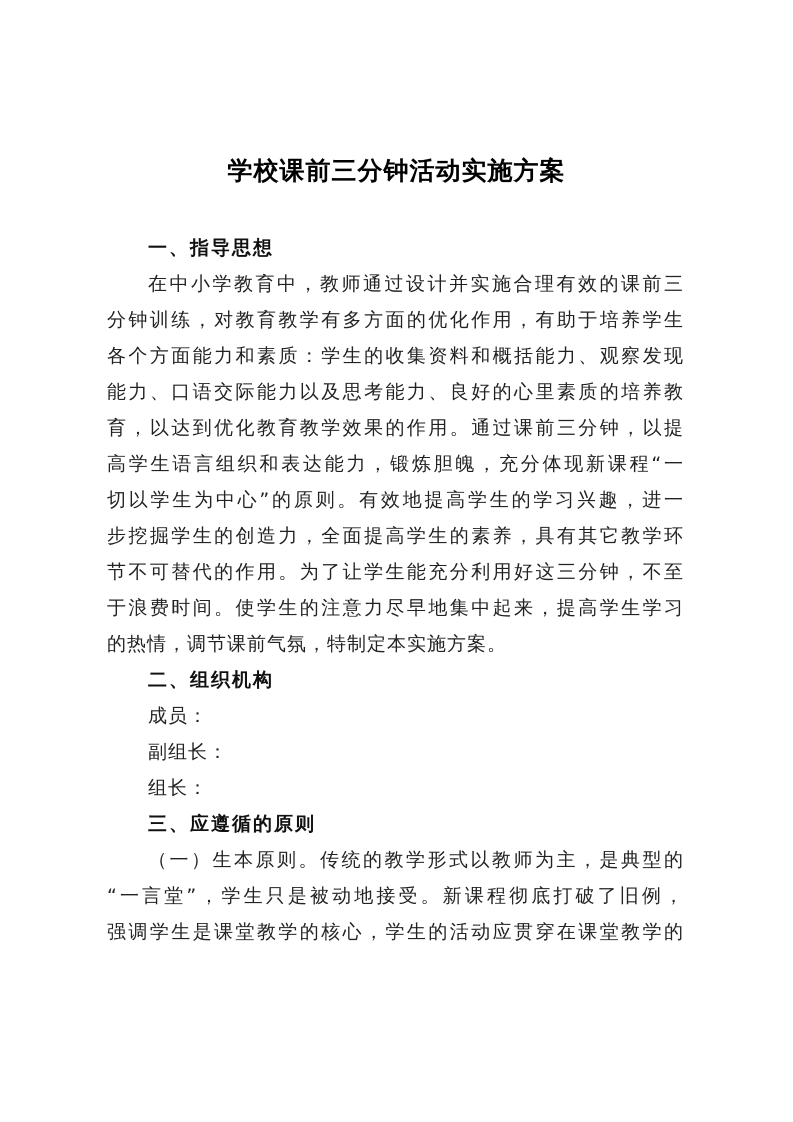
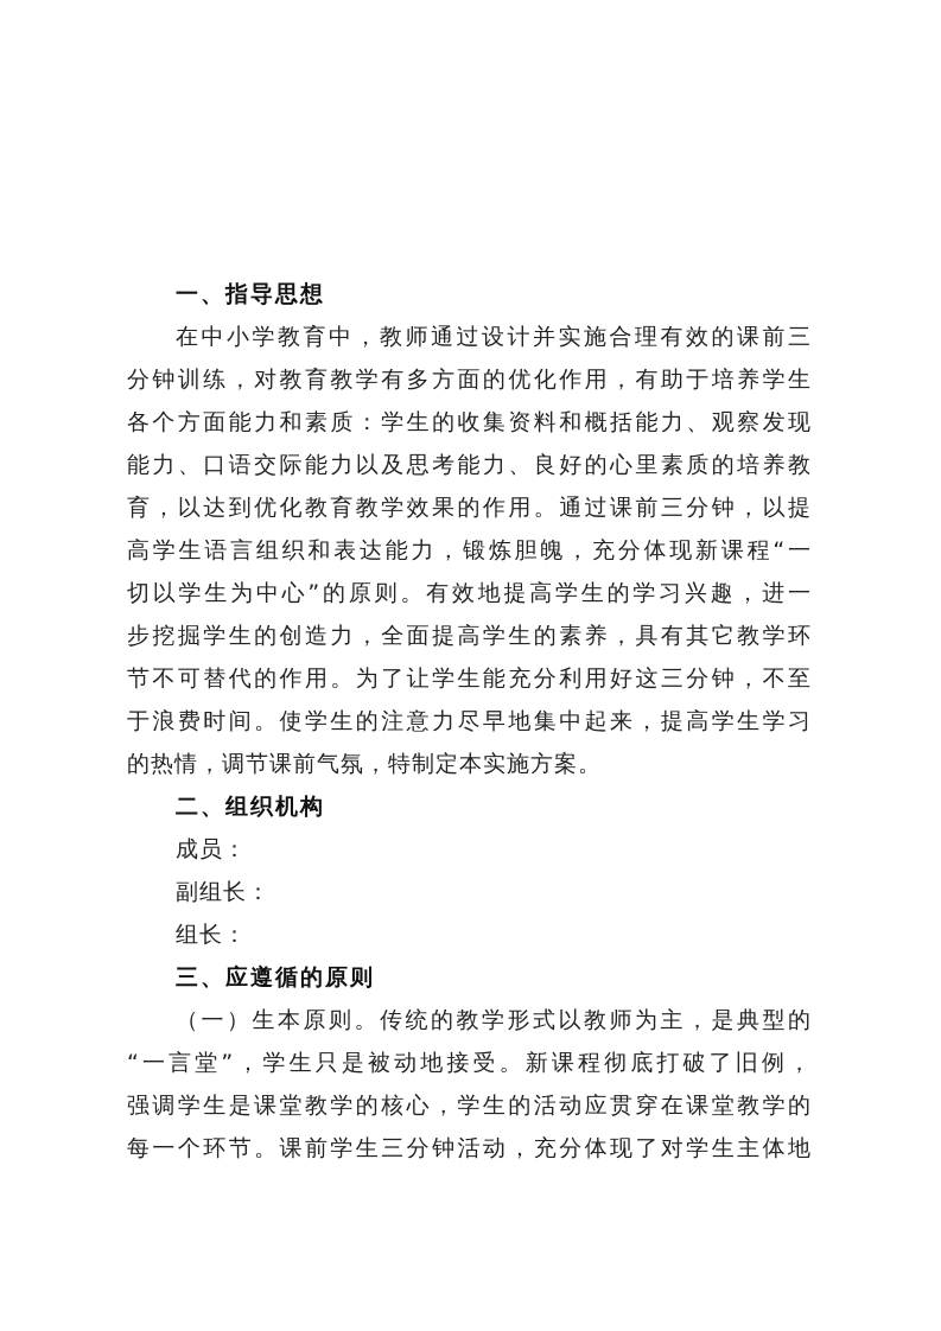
- 学校课前三分钟活动实施方案
  一、指导思想
  在中小学教育中，教师通过设计并实施合理有效的课前三
  分钟训练，对教育教学有多方面的优化作用，有助于培养学生
  各个方面能力和素质：学生的收集资料和概括能力、观察发现
  能力、口语交际能力以及思考能力、良好的心里素质的培养教
  育，以达到优化教育教学效果的作用。通过课前三分钟，以提
  高学生语言组织和表达能力，锻炼胆魄，充分体现新课程“一
  切以学生为中心”的原则。有效地提高学生的学习兴趣，进一
  步挖掘学生的创造力，全面提高学生的素养，具有其它教学环
  节不可替代的作用。为了让学生能充分利用好这三分钟，不至
  于浪费时间。使学生的注意力尽早地集中起来，提高学生学习
  的热情，调节课前气氛，特制定本实施方案。
  二、组织机构
  成员：
  副组长：
  组长：
  三、应遵循的原则
  （一）生本原则。传统的教学形式以教师为主，是典型的
  “一言堂”，学生只是被动地接受。新课程彻底打破了旧例，
  强调学生是课堂教学的核心，学生的活动应贯穿在课堂教学的
+ 每一个环节。课前学生三分钟活动，充分体现了对学生主体地
